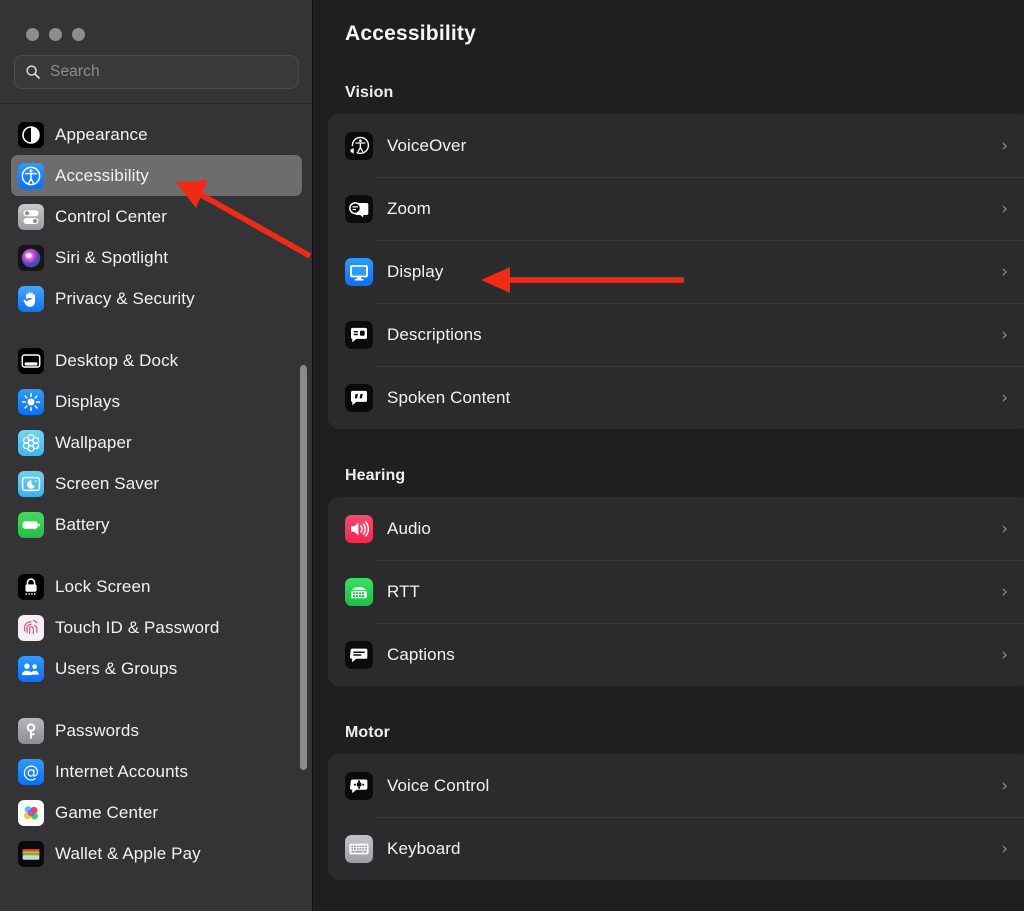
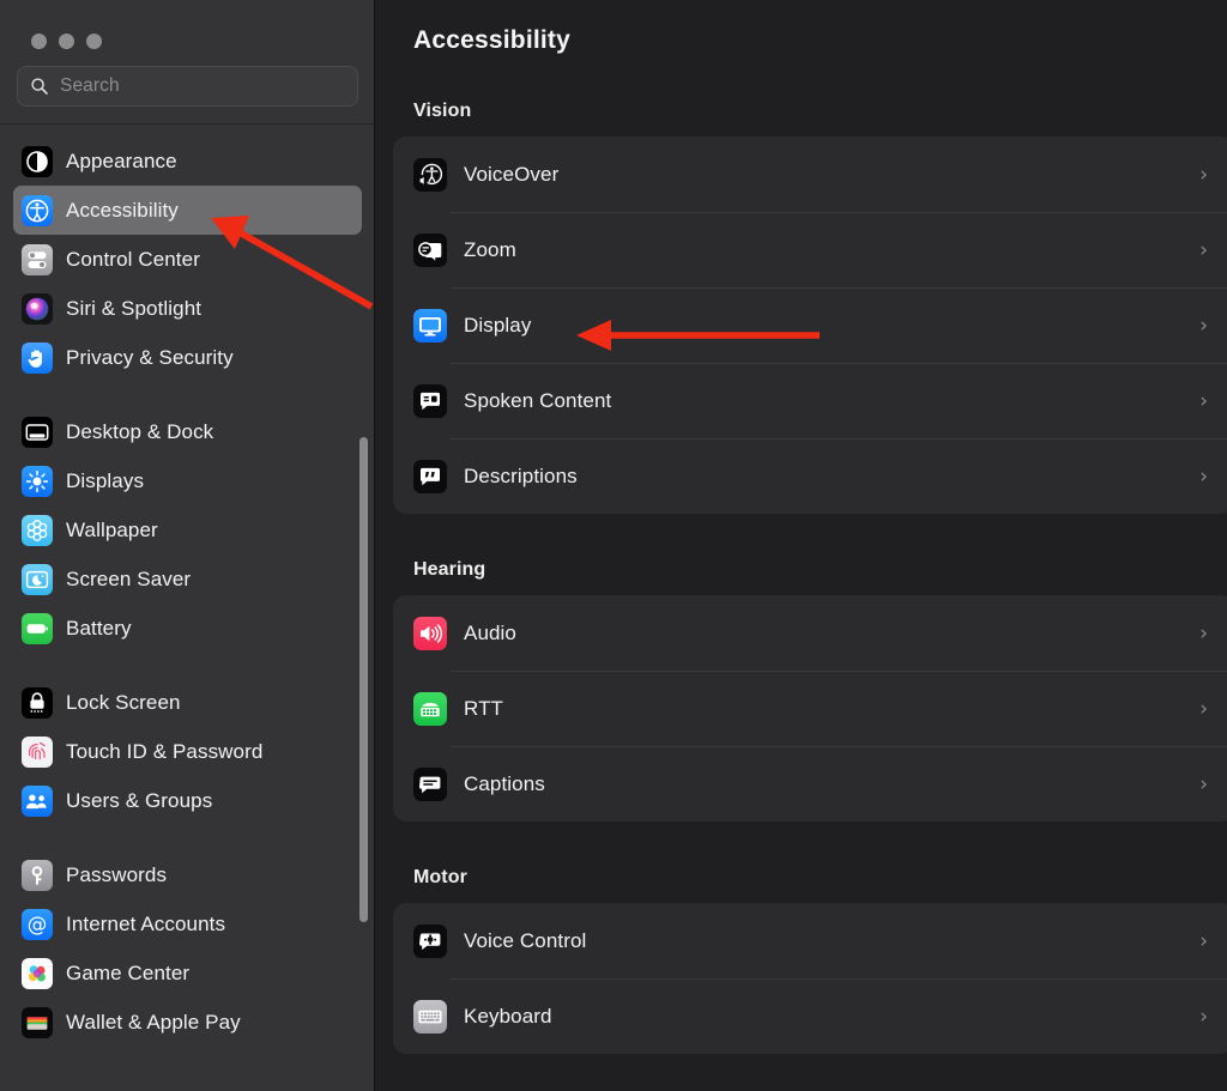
  Search
  Appearance
  Accessibility
  Control Center
  Siri & Spotlight
  Privacy & Security
  Desktop & Dock
  Displays
  Wallpaper
  Screen Saver
  Battery
  Lock Screen
  Touch ID & Password
  Users & Groups
  Passwords
  @
  Internet Accounts
  Game Center
  Wallet & Apple Pay
  Accessibility
  Vision
  VoiceOver
  ›
  Zoom
  ›
  Display
  ›
- Descriptions
+ Spoken Content
  ›
- Spoken Content
+ Descriptions
  ›
  Hearing
  Audio
  ›
  RTT
  ›
  Captions
  ›
  Motor
  Voice Control
  ›
  Keyboard
  ›
